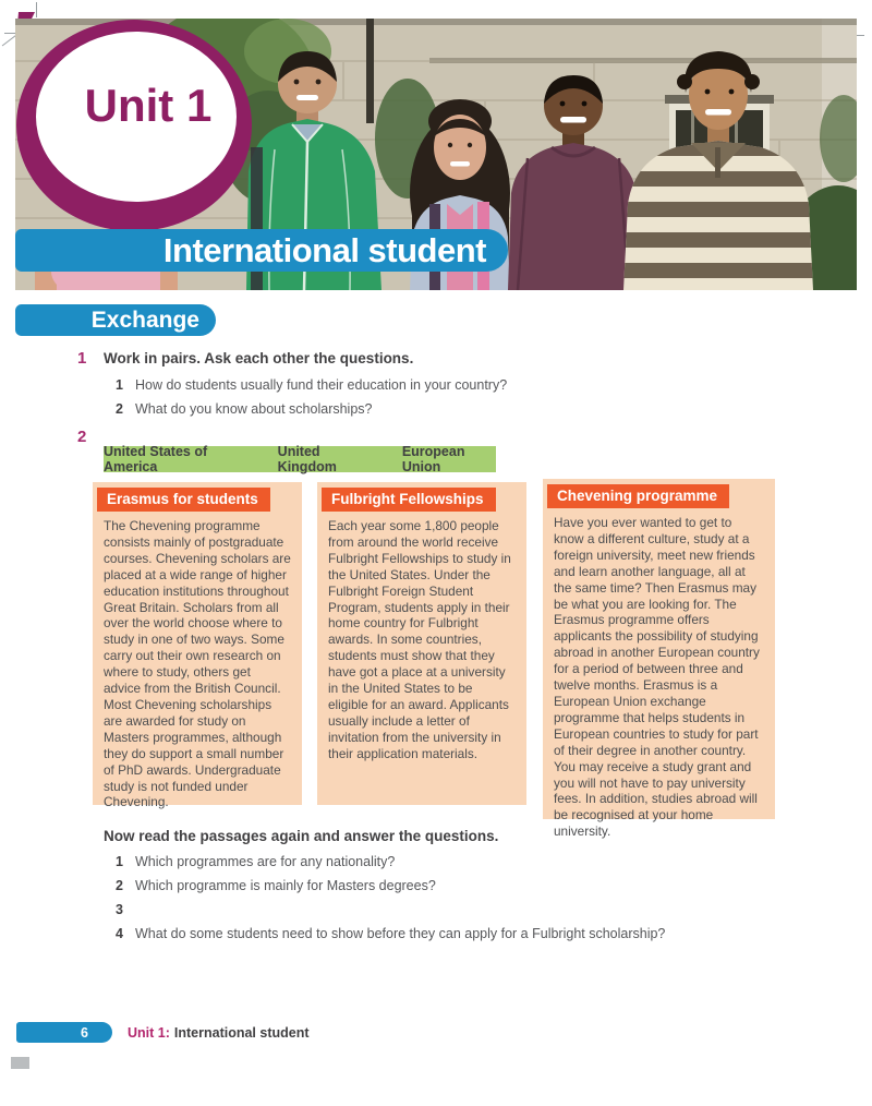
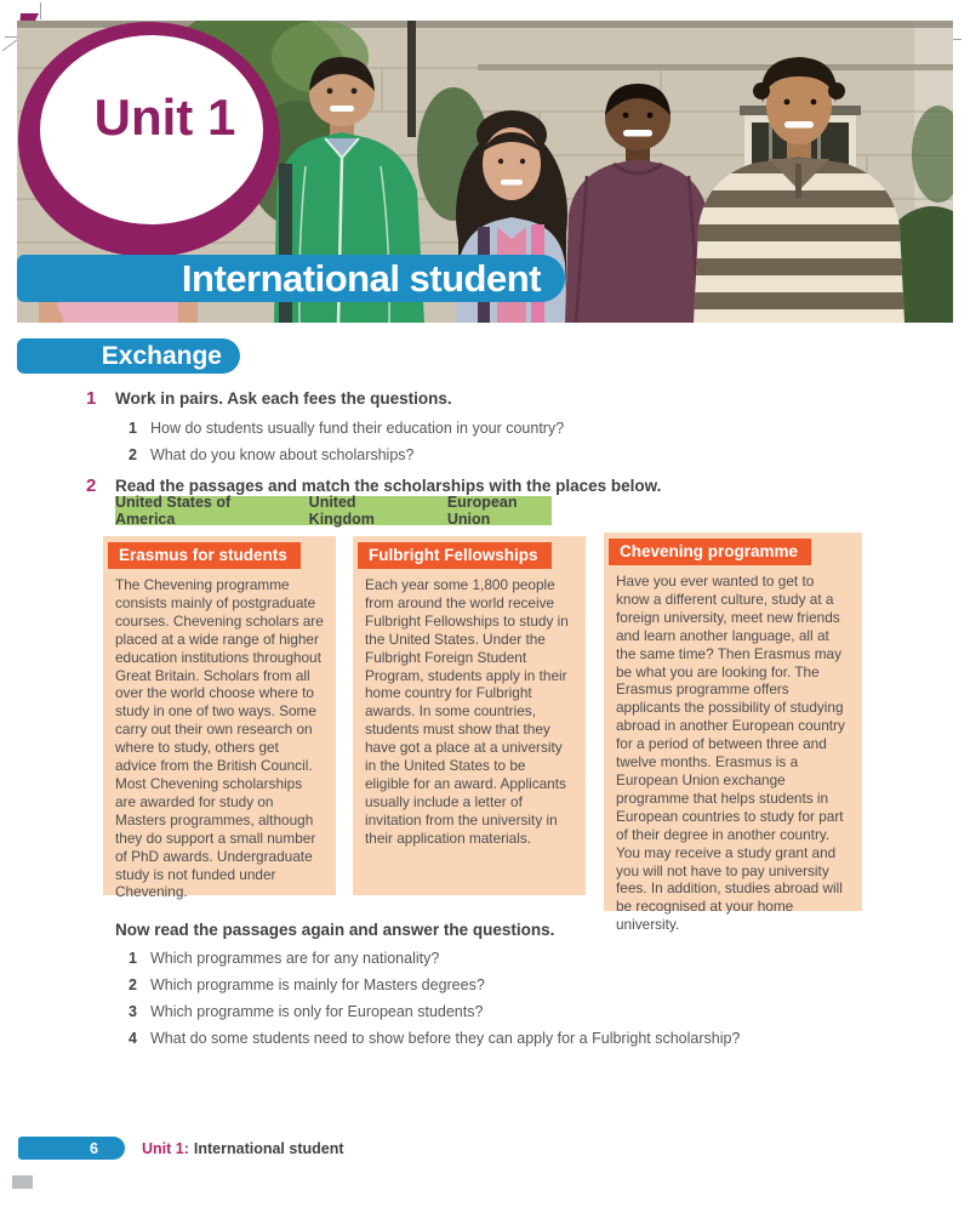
  Unit 1
  International student
  Exchange
  1
- Work in pairs. Ask each other the questions.
+ Work in pairs. Ask each fees the questions.
  1
  How do students usually fund their education in your country?
  2
  What do you know about scholarships?
  2
+ Read the passages and match the scholarships with the places below.
  United States of America
  United Kingdom
  European Union
  Erasmus for students
  The Chevening programme consists mainly of postgraduate courses. Chevening scholars are placed at a wide range of higher education institutions throughout Great Britain. Scholars from all over the world choose where to study in one of two ways. Some carry out their own research on where to study, others get advice from the British Council. Most Chevening scholarships are awarded for study on Masters programmes, although they do support a small number of PhD awards. Undergraduate study is not funded under Chevening.
  Fulbright Fellowships
  Each year some 1,800 people from around the world receive Fulbright Fellowships to study in the United States. Under the Fulbright Foreign Student Program, students apply in their home country for Fulbright awards. In some countries, students must show that they have got a place at a university in the United States to be eligible for an award. Applicants usually include a letter of invitation from the university in their application materials.
  Chevening programme
  Have you ever wanted to get to know a different culture, study at a foreign university, meet new friends and learn another language, all at the same time? Then Erasmus may be what you are looking for. The Erasmus programme offers applicants the possibility of studying abroad in another European country for a period of between three and twelve months. Erasmus is a European Union exchange programme that helps students in European countries to study for part of their degree in another country. You may receive a study grant and you will not have to pay university fees. In addition, studies abroad will be recognised at your home university.
  Now read the passages again and answer the questions.
  1
  Which programmes are for any nationality?
  2
  Which programme is mainly for Masters degrees?
  3
+ Which programme is only for European students?
  4
  What do some students need to show before they can apply for a Fulbright scholarship?
  6
  Unit 1: International student
